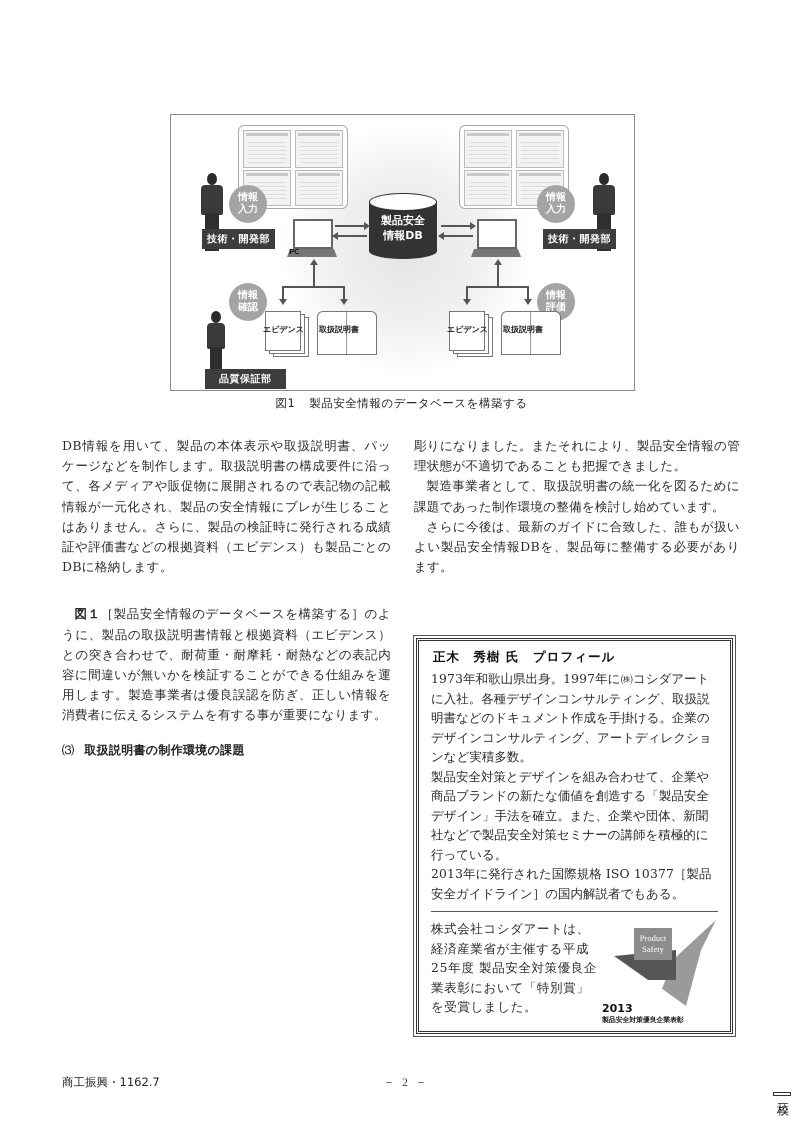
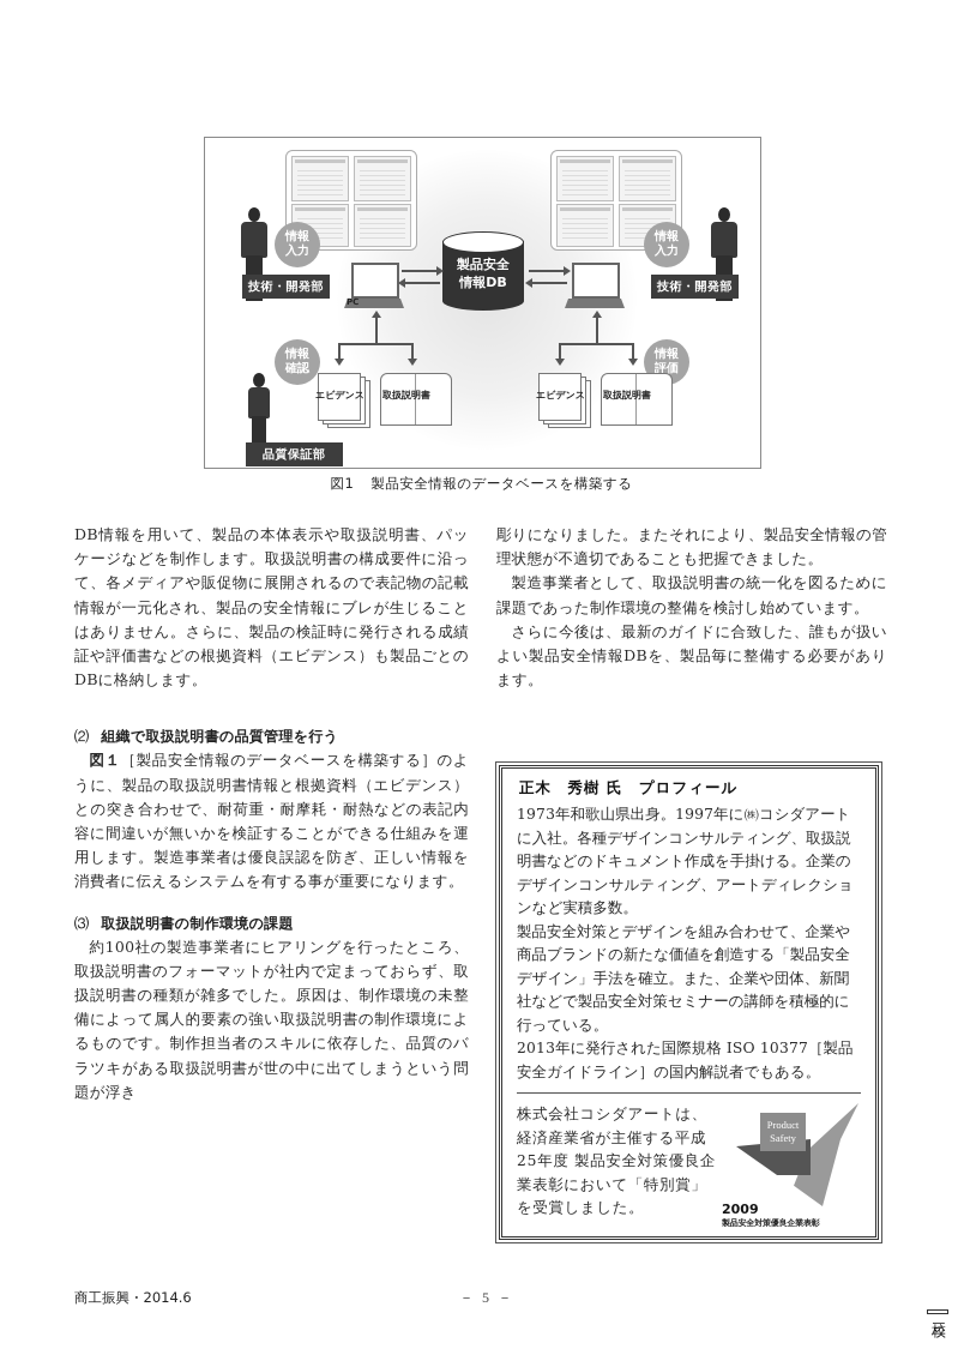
  情報
  入力
  技術・開発部
  情報
  入力
  技術・開発部
  PC
  製品安全
  情報DB
  情報
  確認
  エビデンス
  取扱説明書
  情報
  評価
  エビデンス
  取扱説明書
  品質保証部
  図1 製品安全情報のデータベースを構築する
  DB情報を用いて、製品の本体表示や取扱説明書、パッケージなどを制作します。取扱説明書の構成要件に沿って、各メディアや販促物に展開されるので表記物の記載情報が一元化され、製品の安全情報にブレが生じることはありません。さらに、製品の検証時に発行される成績証や評価書などの根拠資料（エビデンス）も製品ごとのDBに格納します。
+ ⑵ 組織で取扱説明書の品質管理を行う
  図１［製品安全情報のデータベースを構築する］のように、製品の取扱説明書情報と根拠資料（エビデンス）との突き合わせで、耐荷重・耐摩耗・耐熱などの表記内容に間違いが無いかを検証することができる仕組みを運用します。製造事業者は優良誤認を防ぎ、正しい情報を消費者に伝えるシステムを有する事が重要になります。
  ⑶ 取扱説明書の制作環境の課題
+ 約100社の製造事業者にヒアリングを行ったところ、取扱説明書のフォーマットが社内で定まっておらず、取扱説明書の種類が雑多でした。原因は、制作環境の未整備によって属人的要素の強い取扱説明書の制作環境によるものです。制作担当者のスキルに依存した、品質のバラツキがある取扱説明書が世の中に出てしまうという問題が浮き
  彫りになりました。またそれにより、製品安全情報の管理状態が不適切であることも把握できました。
  製造事業者として、取扱説明書の統一化を図るために課題であった制作環境の整備を検討し始めています。
  さらに今後は、最新のガイドに合致した、誰もが扱いよい製品安全情報DBを、製品毎に整備する必要があります。
  正木 秀樹 氏 プロフィール
  1973年和歌山県出身。1997年に㈱コシダアートに入社。各種デザインコンサルティング、取扱説明書などのドキュメント作成を手掛ける。企業のデザインコンサルティング、アートディレクションなど実積多数。
  製品安全対策とデザインを組み合わせて、企業や商品ブランドの新たな価値を創造する「製品安全デザイン」手法を確立。また、企業や団体、新聞社などで製品安全対策セミナーの講師を積極的に行っている。
  2013年に発行された国際規格 ISO 10377［製品安全ガイドライン］の国内解説者でもある。
  株式会社コシダアートは、経済産業省が主催する平成25年度 製品安全対策優良企業表彰において「特別賞」を受賞しました。
  Product
  Safety
- 2013
+ 2009
  製品安全対策優良企業表彰
- 商工振興・1162.7
+ 商工振興・2014.6
- － 2 －
+ － 5 －
